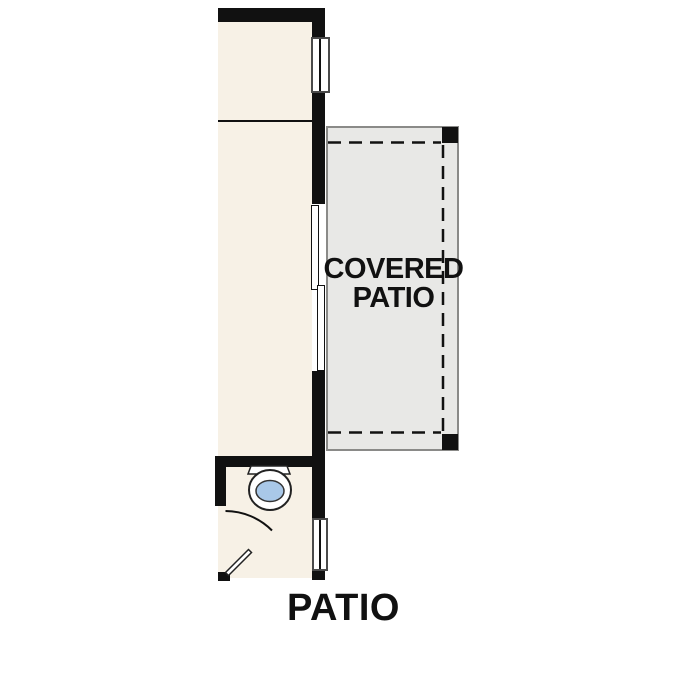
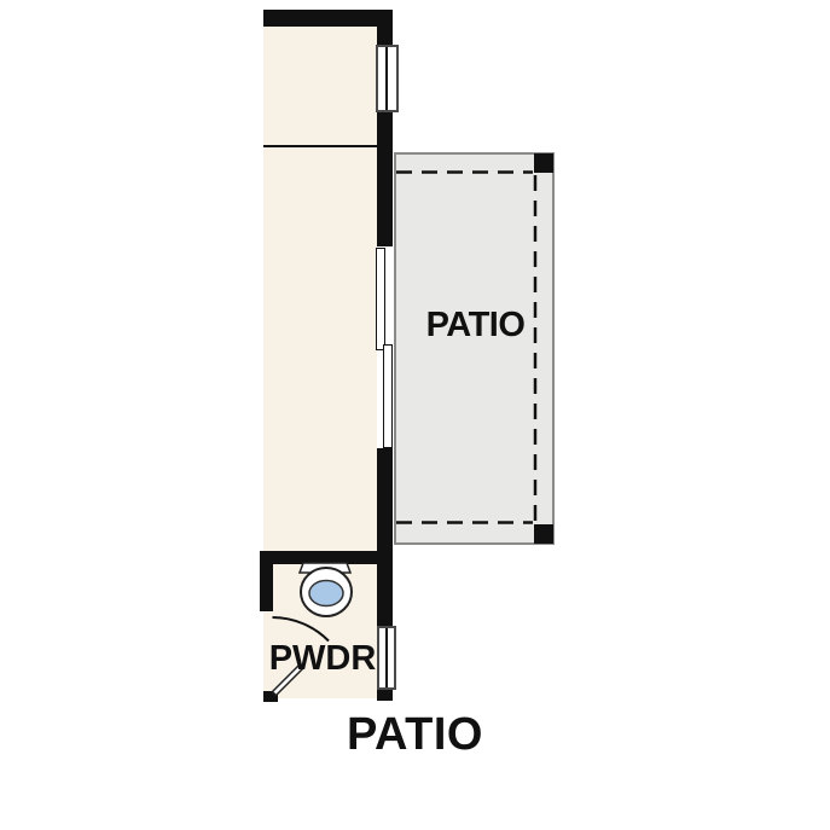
- COVERED
  PATIO
+ PWDR
  PATIO
